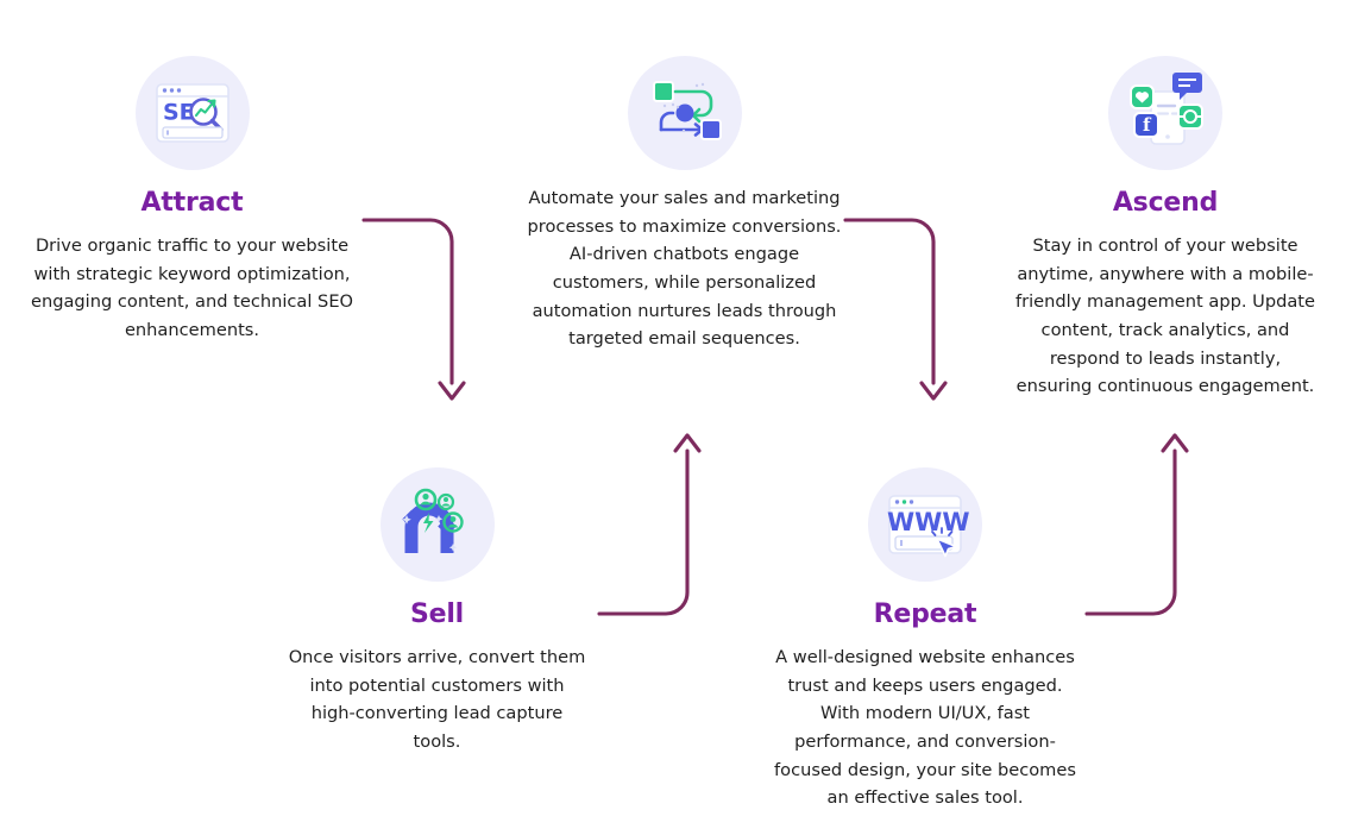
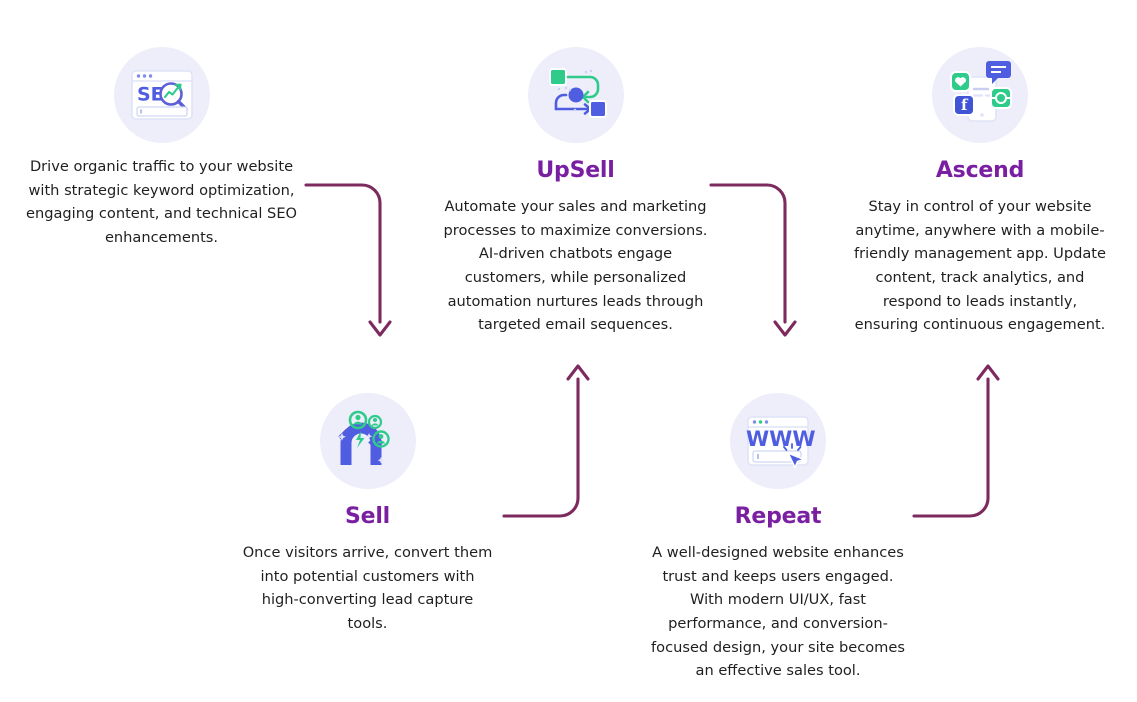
  SE
- Attract
  Drive organic traffic to your website with strategic keyword optimization, engaging content, and technical SEO enhancements.
+ UpSell
  Automate your sales and marketing processes to maximize conversions. AI-driven chatbots engage customers, while personalized automation nurtures leads through targeted email sequences.
  f
  Ascend
  Stay in control of your website anytime, anywhere with a mobile-friendly management app. Update content, track analytics, and respond to leads instantly, ensuring continuous engagement.
  Sell
  Once visitors arrive, convert them into potential customers with high-converting lead capture tools.
  WWW
  Repeat
  A well-designed website enhances trust and keeps users engaged. With modern UI/UX, fast performance, and conversion-focused design, your site becomes an effective sales tool.
